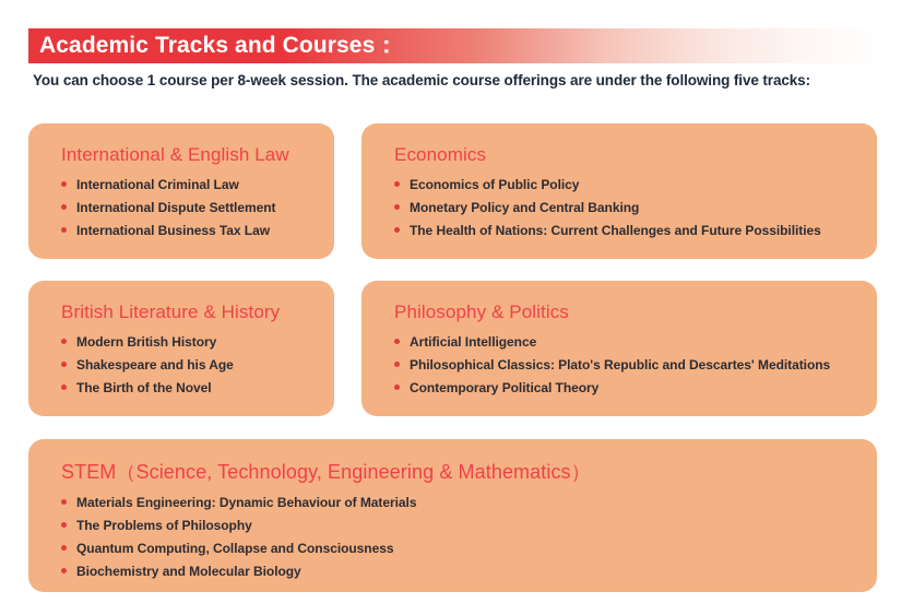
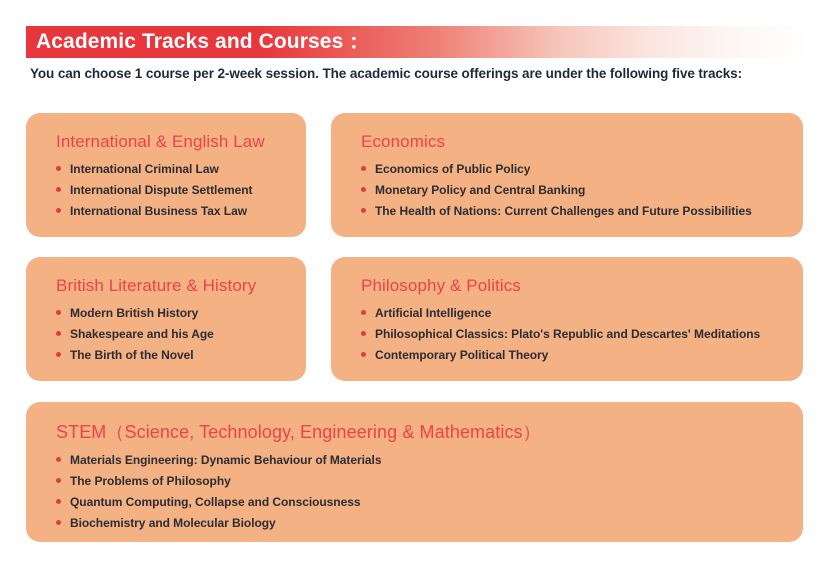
  Academic Tracks and Courses：
- You can choose 1 course per 8-week session. The academic course offerings are under the following five tracks:
+ You can choose 1 course per 2-week session. The academic course offerings are under the following five tracks:
  International & English Law
  International Criminal Law
  International Dispute Settlement
  International Business Tax Law
  Economics
  Economics of Public Policy
  Monetary Policy and Central Banking
  The Health of Nations: Current Challenges and Future Possibilities
  British Literature & History
  Modern British History
  Shakespeare and his Age
  The Birth of the Novel
  Philosophy & Politics
  Artificial Intelligence
  Philosophical Classics: Plato's Republic and Descartes' Meditations
  Contemporary Political Theory
  STEM（Science, Technology, Engineering & Mathematics）
  Materials Engineering: Dynamic Behaviour of Materials
  The Problems of Philosophy
  Quantum Computing, Collapse and Consciousness
  Biochemistry and Molecular Biology
